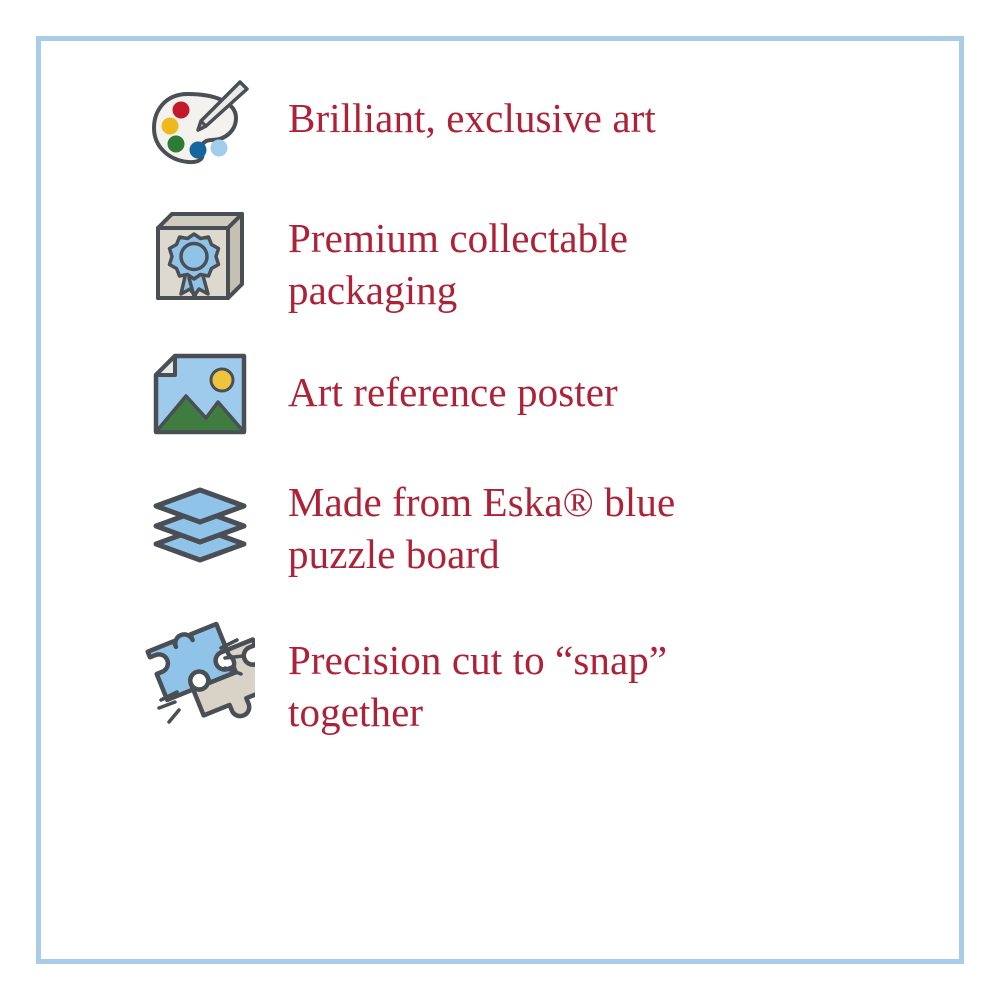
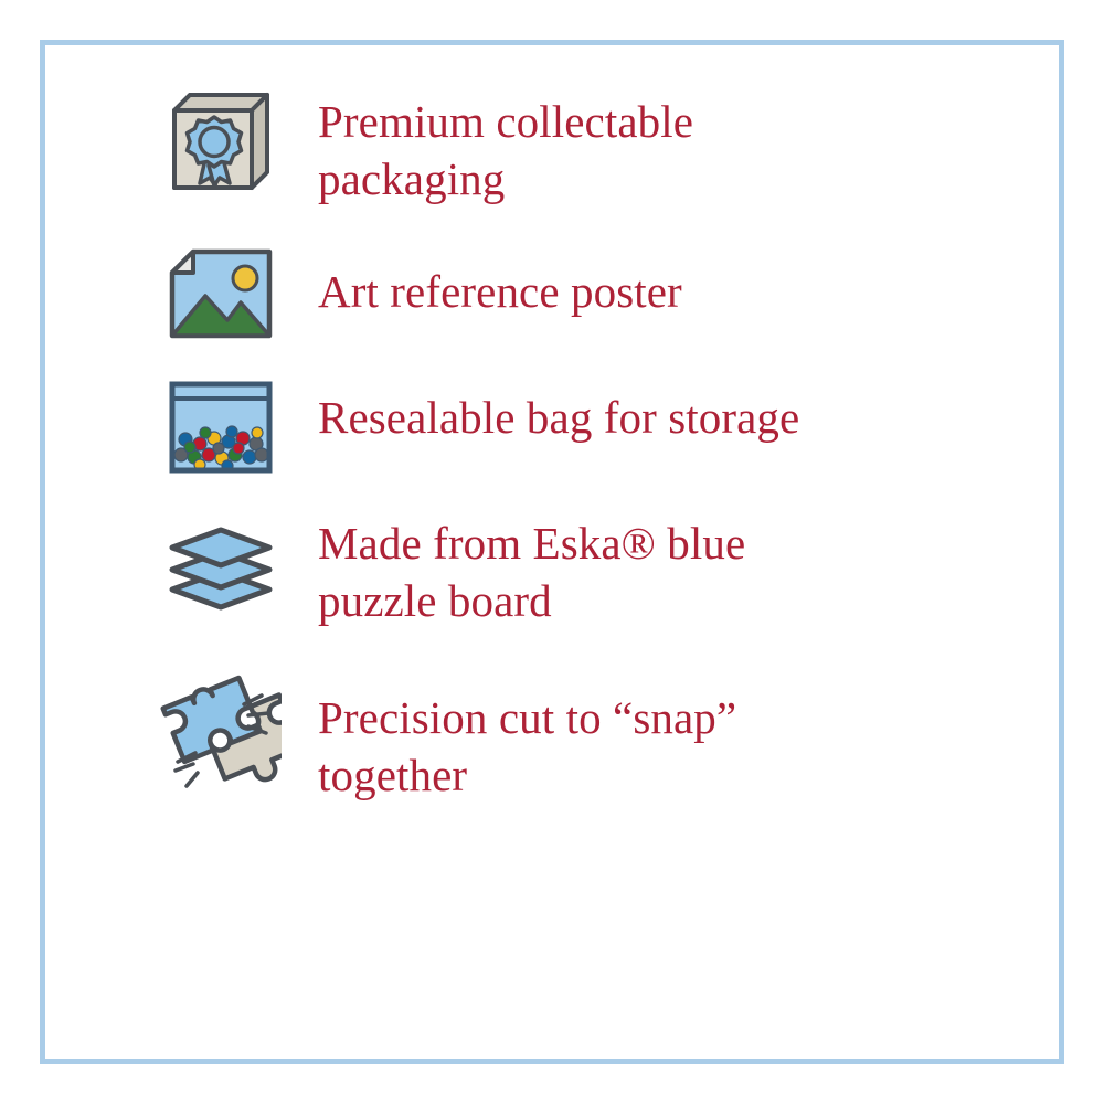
- Brilliant, exclusive art
  Premium collectable
  packaging
  Art reference poster
+ Resealable bag for storage
  Made from Eska® blue
  puzzle board
  Precision cut to “snap”
  together
